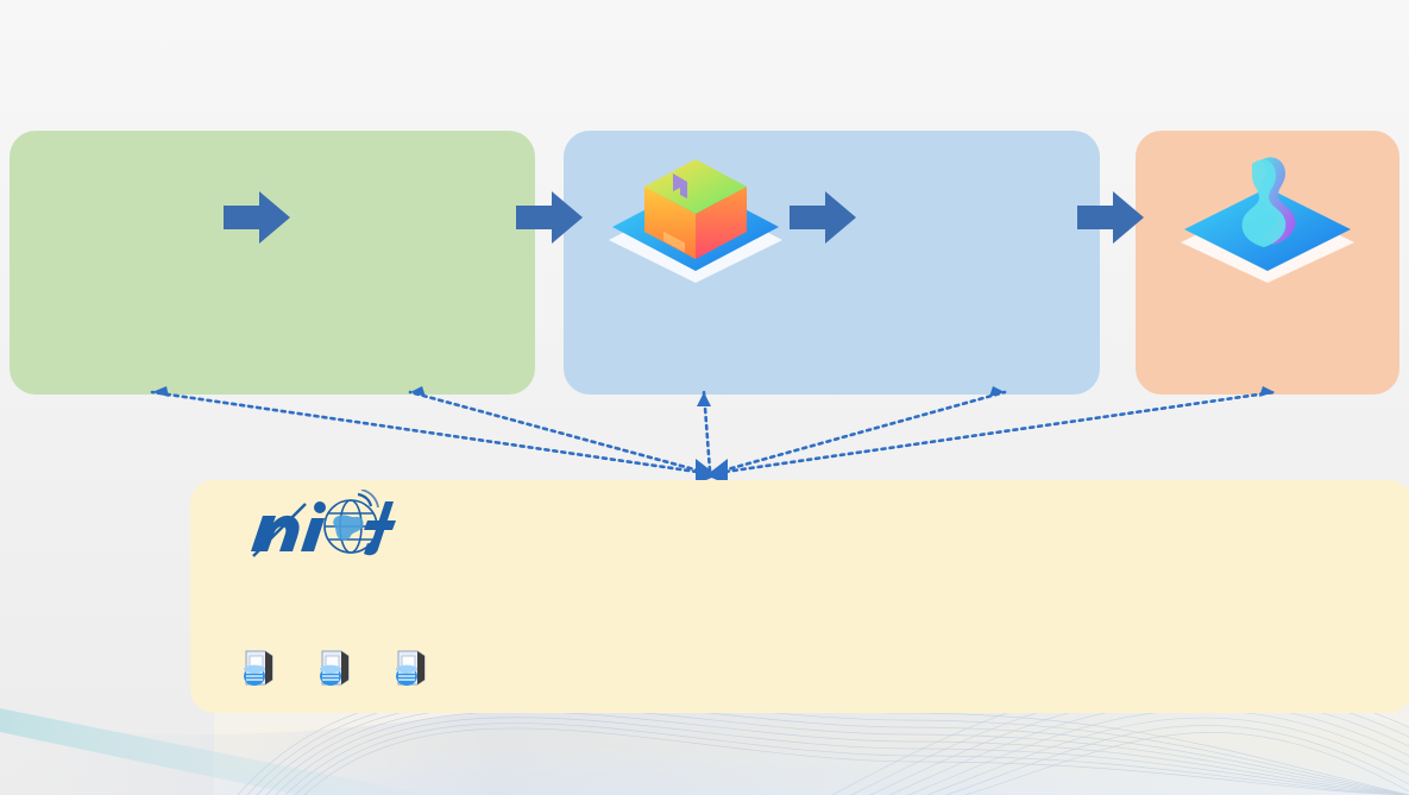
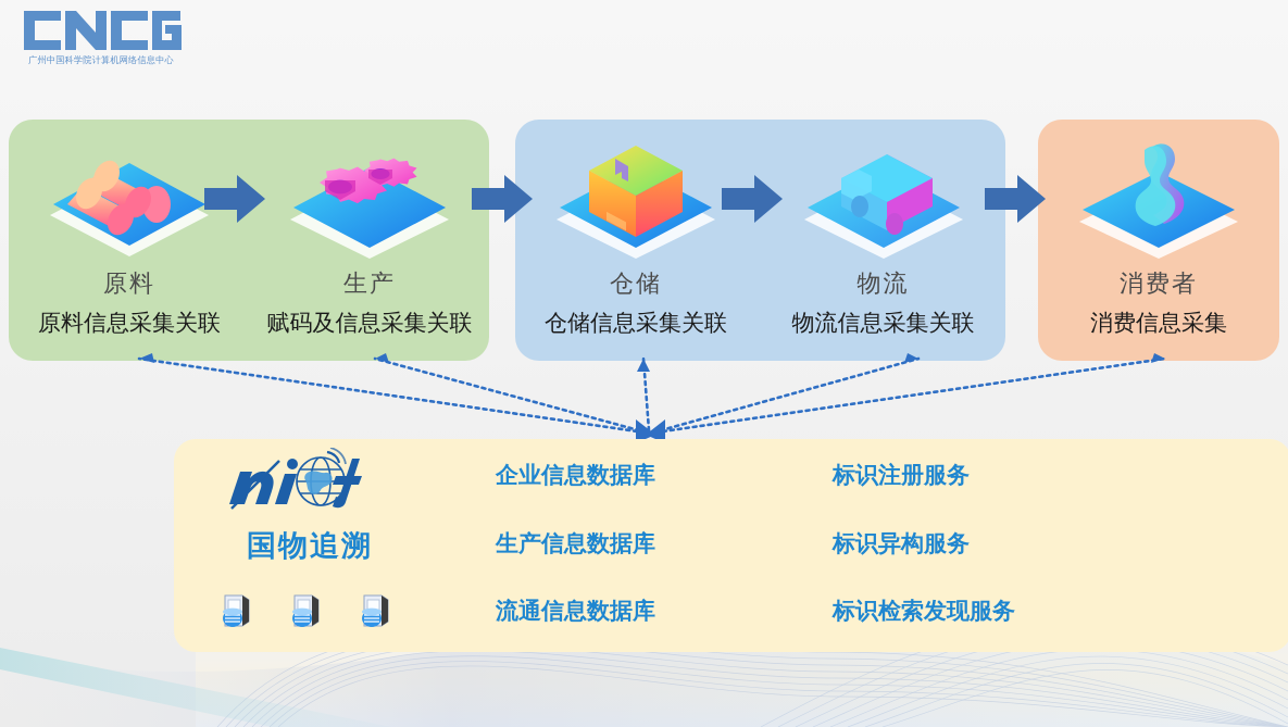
+ 广州中国科学院计算机网络信息中心
+ 原料
+ 原料信息采集关联
+ 生产
+ 赋码及信息采集关联
+ 仓储
+ 仓储信息采集关联
+ 物流
+ 物流信息采集关联
+ 消费者
+ 消费信息采集
+ 国物追溯
+ 企业信息数据库
+ 生产信息数据库
+ 流通信息数据库
+ 标识注册服务
+ 标识异构服务
+ 标识检索发现服务
